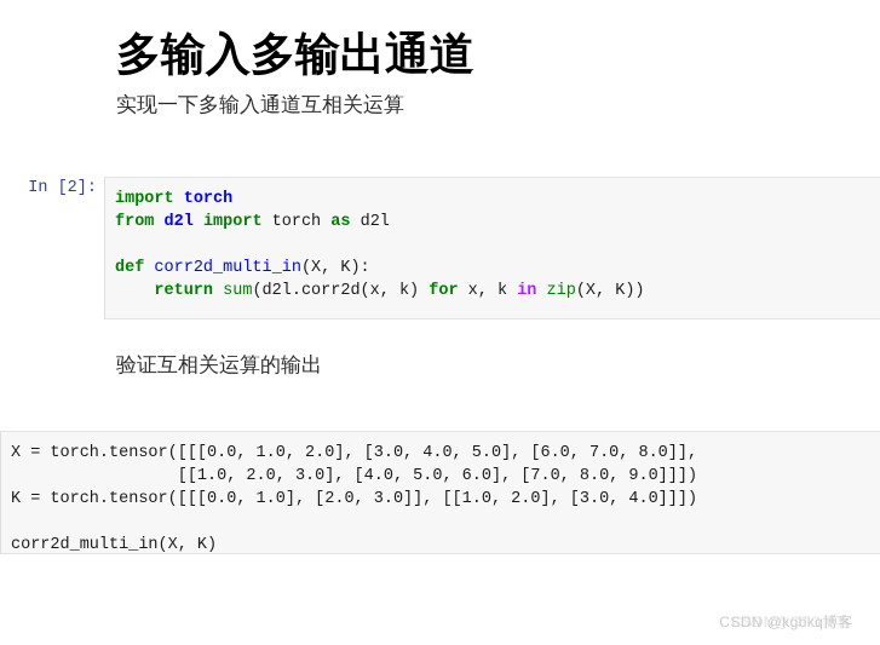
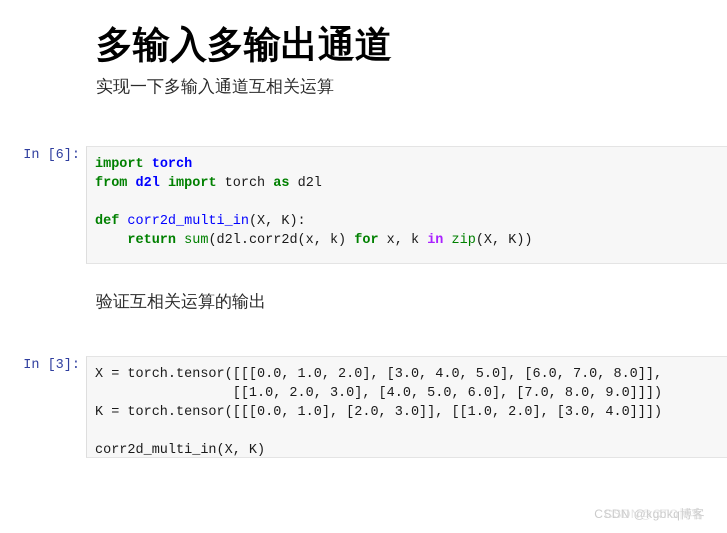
  多输入多输出通道
  实现一下多输入通道互相关运算
- In [2]:
+ In [6]:
  import torch from d2l import torch as d2l def corr2d_multi_in(X, K): return sum(d2l.corr2d(x, k) for x, k in zip(X, K))
  验证互相关运算的输出
+ In [3]:
  X = torch.tensor([[[0.0, 1.0, 2.0], [3.0, 4.0, 5.0], [6.0, 7.0, 8.0]],
  [[1.0, 2.0, 3.0], [4.0, 5.0, 6.0], [7.0, 8.0, 9.0]]])
  K = torch.tensor([[[0.0, 1.0], [2.0, 3.0]], [[1.0, 2.0], [3.0, 4.0]]])
  corr2d_multi_in(X, K)
  CSDN @kgbkq博客
  CSDN@CTO博客
